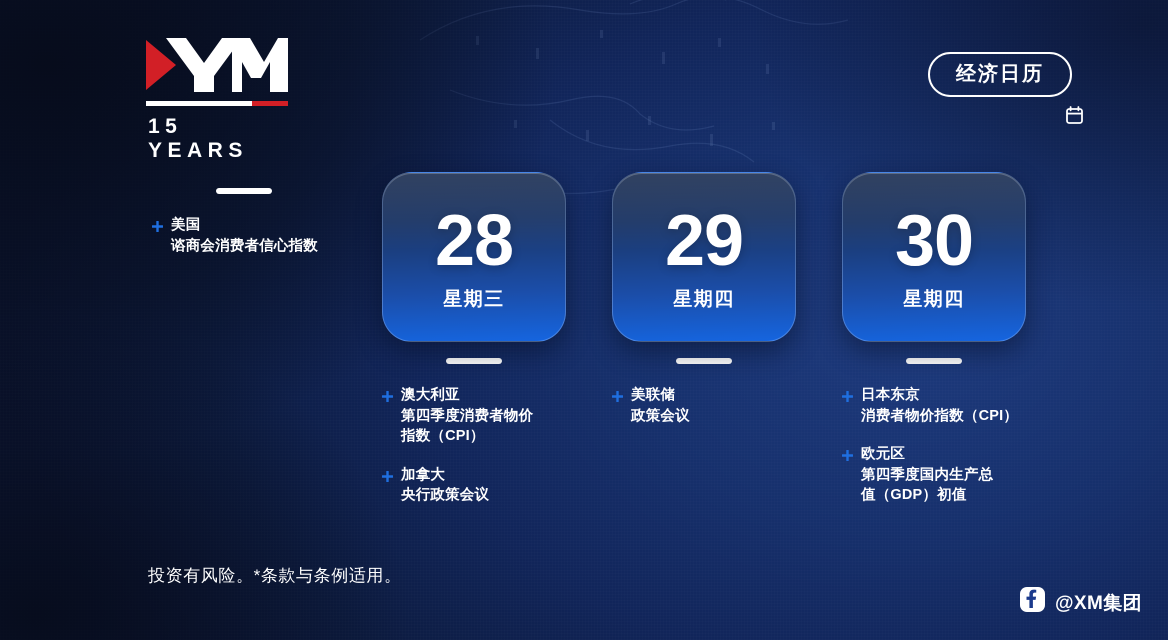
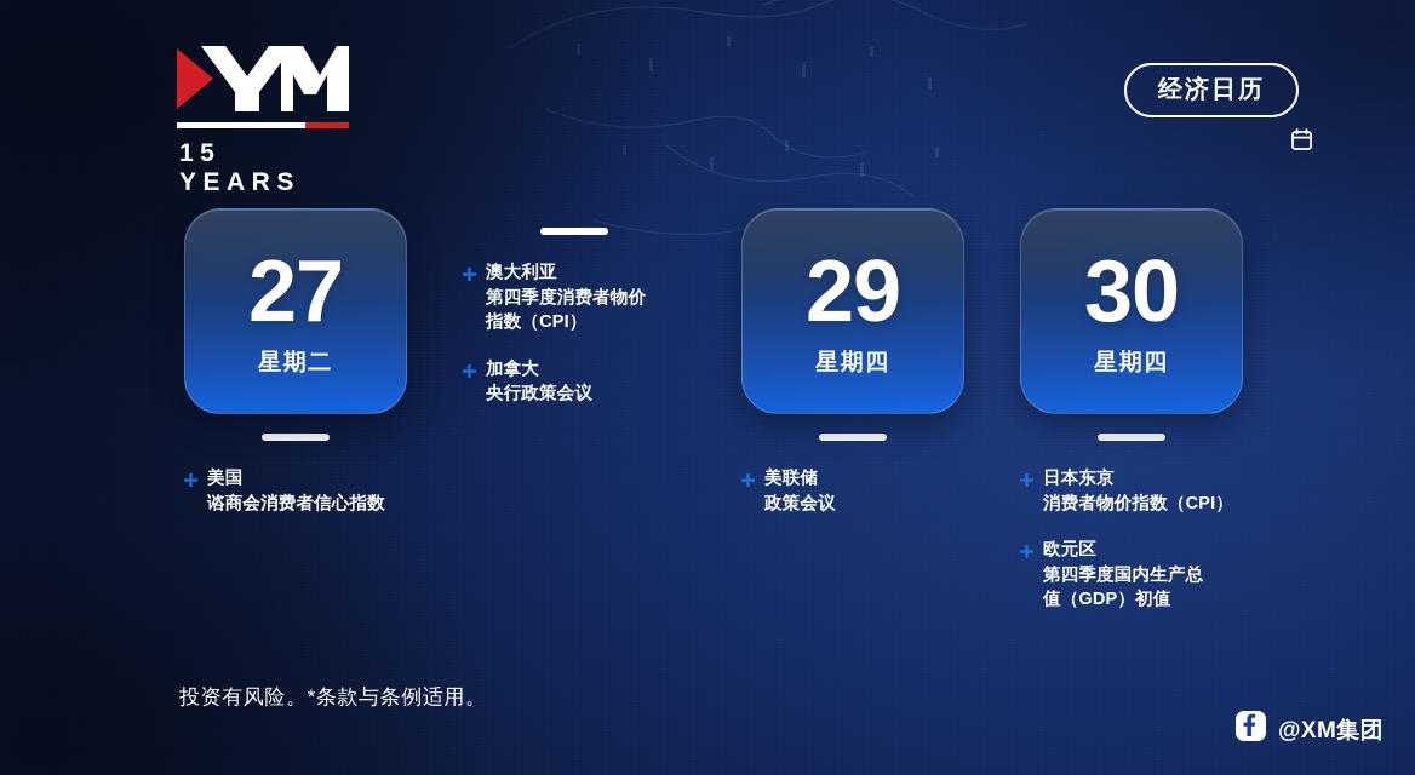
  15 YEARS
  经济日历
+ 星期二
  美国
  谘商会消费者信心指数
- 星期三
  澳大利亚
  第四季度消费者物价
  指数（CPI）
  加拿大
  央行政策会议
  星期四
  美联储
  政策会议
  星期四
  日本东京
  消费者物价指数（CPI）
  欧元区
  第四季度国内生产总
  值（GDP）初值
  投资有风险。*条款与条例适用。
  @XM集团
